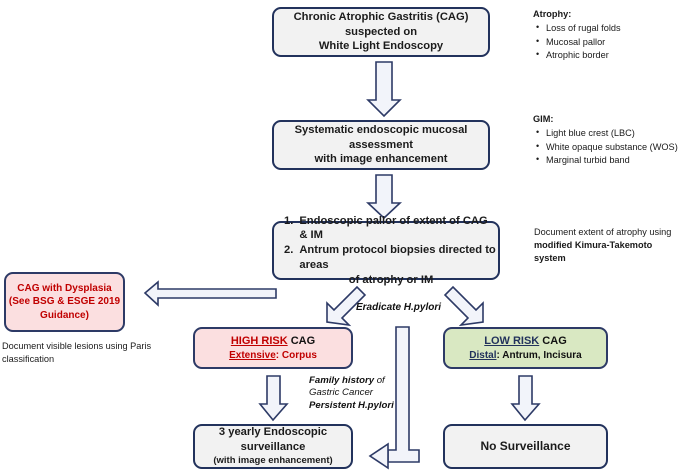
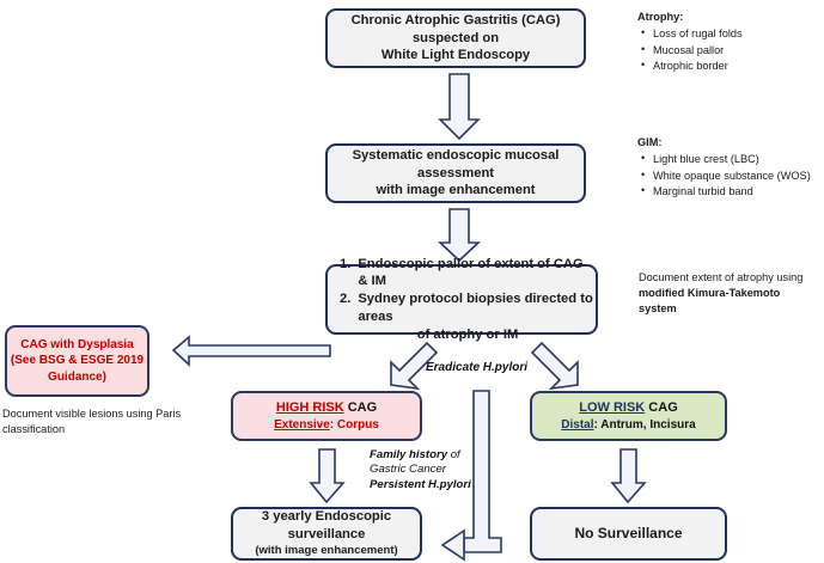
  Chronic Atrophic Gastritis (CAG) suspected on
  White Light Endoscopy
  Systematic endoscopic mucosal assessment
  with image enhancement
  1.
  Endoscopic pallor of extent of CAG & IM
  2.
- Antrum protocol biopsies directed to areas
+ Sydney protocol biopsies directed to areas
  of atrophy or IM
  CAG with Dysplasia
  (See BSG & ESGE 2019
  Guidance)
  HIGH RISK CAG
  Extensive: Corpus
  LOW RISK CAG
  Distal: Antrum, Incisura
  3 yearly Endoscopic
  surveillance
  (with image enhancement)
  No Surveillance
  Atrophy:
  Loss of rugal folds
  Mucosal pallor
  Atrophic border
  GIM:
  Light blue crest (LBC)
  White opaque substance (WOS)
  Marginal turbid band
  Document extent of atrophy using
  modified Kimura-Takemoto system
  Document visible lesions using Paris
  classification
  Eradicate H.pylori
  Family history of
  Gastric Cancer
  Persistent H.pylori
